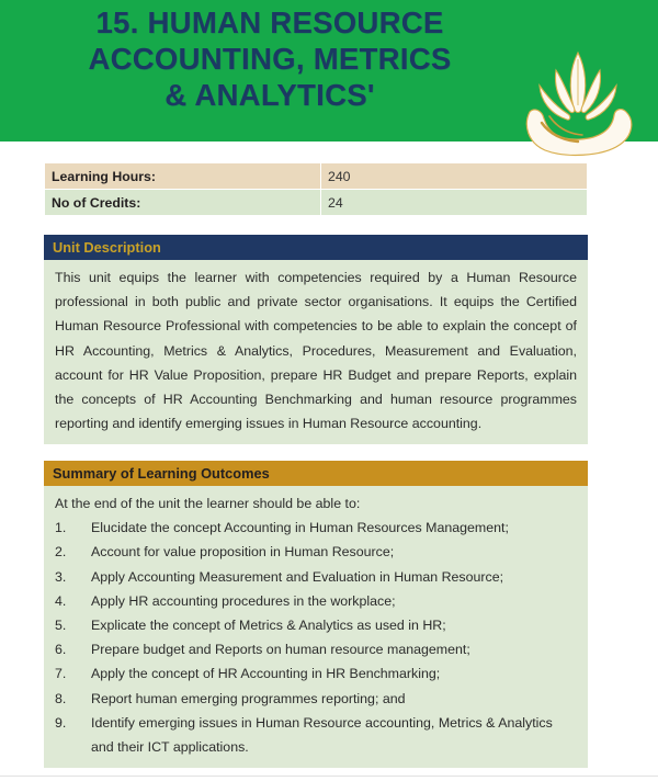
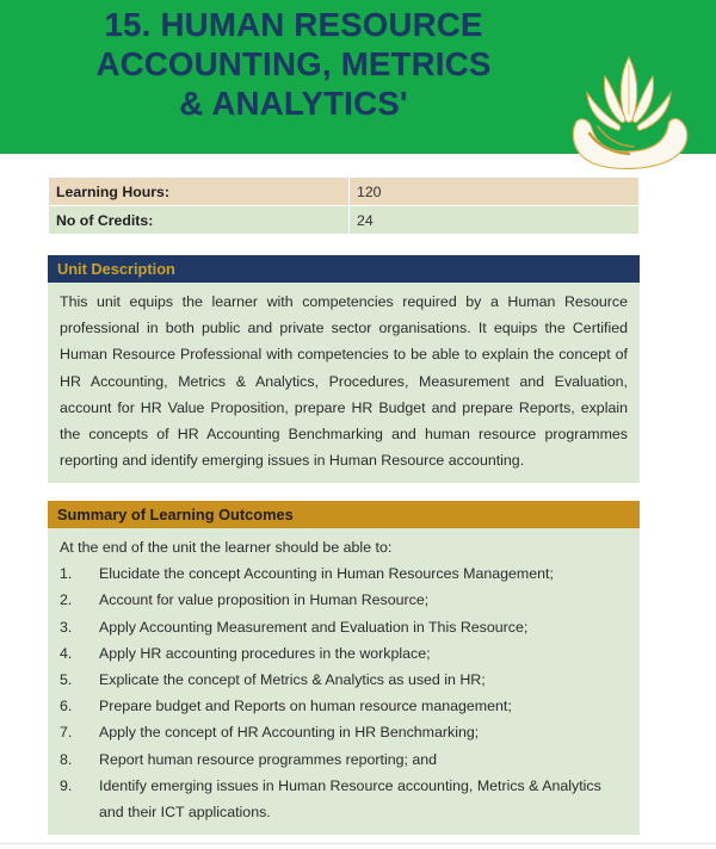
  15. HUMAN RESOURCE
  ACCOUNTING, METRICS
  & ANALYTICS'
- Learning Hours:	240
+ Learning Hours:	120
  No of Credits:	24
  Unit Description
  This unit equips the learner with competencies required by a Human Resource professional in both public and private sector organisations. It equips the Certified Human Resource Professional with competencies to be able to explain the concept of HR Accounting, Metrics & Analytics, Procedures, Measurement and Evaluation, account for HR Value Proposition, prepare HR Budget and prepare Reports, explain the concepts of HR Accounting Benchmarking and human resource programmes reporting and identify emerging issues in Human Resource accounting.
  Summary of Learning Outcomes
  At the end of the unit the learner should be able to:
  1.
  Elucidate the concept Accounting in Human Resources Management;
  2.
  Account for value proposition in Human Resource;
  3.
- Apply Accounting Measurement and Evaluation in Human Resource;
+ Apply Accounting Measurement and Evaluation in This Resource;
  4.
  Apply HR accounting procedures in the workplace;
  5.
  Explicate the concept of Metrics & Analytics as used in HR;
  6.
  Prepare budget and Reports on human resource management;
  7.
  Apply the concept of HR Accounting in HR Benchmarking;
  8.
- Report human emerging programmes reporting; and
+ Report human resource programmes reporting; and
  9.
  Identify emerging issues in Human Resource accounting, Metrics & Analytics and their ICT applications.
